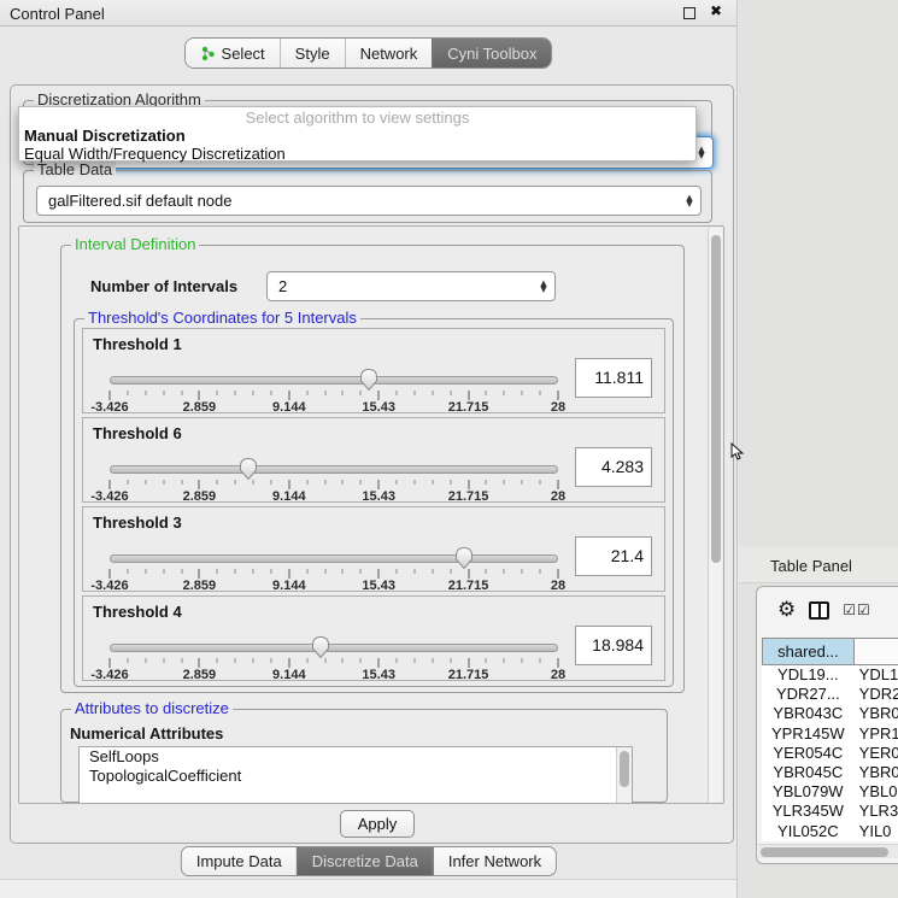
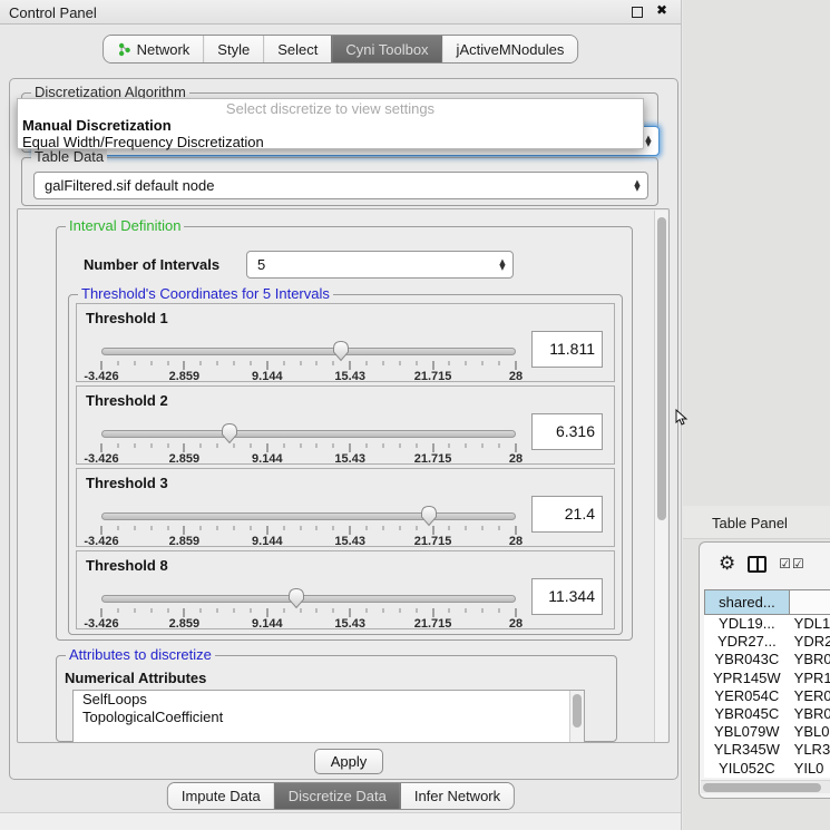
  Control Panel
  ✖
- Select
+ Network
  Style
- Network
+ Select
  Cyni Toolbox
+ jActiveMNodules
  Discretization Algorithm
  ▲
  ▼
  Table Data
  galFiltered.sif default node
  ▲
  ▼
  Interval Definition
  Number of Intervals
- 2
+ 5
  ▲
  ▼
  Threshold's Coordinates for 5 Intervals
  Threshold 1
  -3.426
  2.859
  9.144
  15.43
  21.715
  28
  11.811
- Threshold 6
+ Threshold 2
  -3.426
  2.859
  9.144
  15.43
  21.715
  28
- 4.283
+ 6.316
  Threshold 3
  -3.426
  2.859
  9.144
  15.43
  21.715
  28
  21.4
- Threshold 4
+ Threshold 8
  -3.426
  2.859
  9.144
  15.43
  21.715
  28
- 18.984
+ 11.344
  Attributes to discretize
  Numerical Attributes
  SelfLoops
  TopologicalCoefficient
  Apply
- Select algorithm to view settings
+ Select discretize to view settings
  Manual Discretization
  Equal Width/Frequency Discretization
  Impute Data
  Discretize Data
  Infer Network
  Table Panel
  ⚙
  ☑☑
  shared...
  YDL19...
  YDL1
  YDR27...
  YDR2
  YBR043C
  YBR0
  YPR145W
  YPR1
  YER054C
  YER0
  YBR045C
  YBR0
  YBL079W
  YBL0
  YLR345W
  YLR3
  YIL052C
  YIL0
